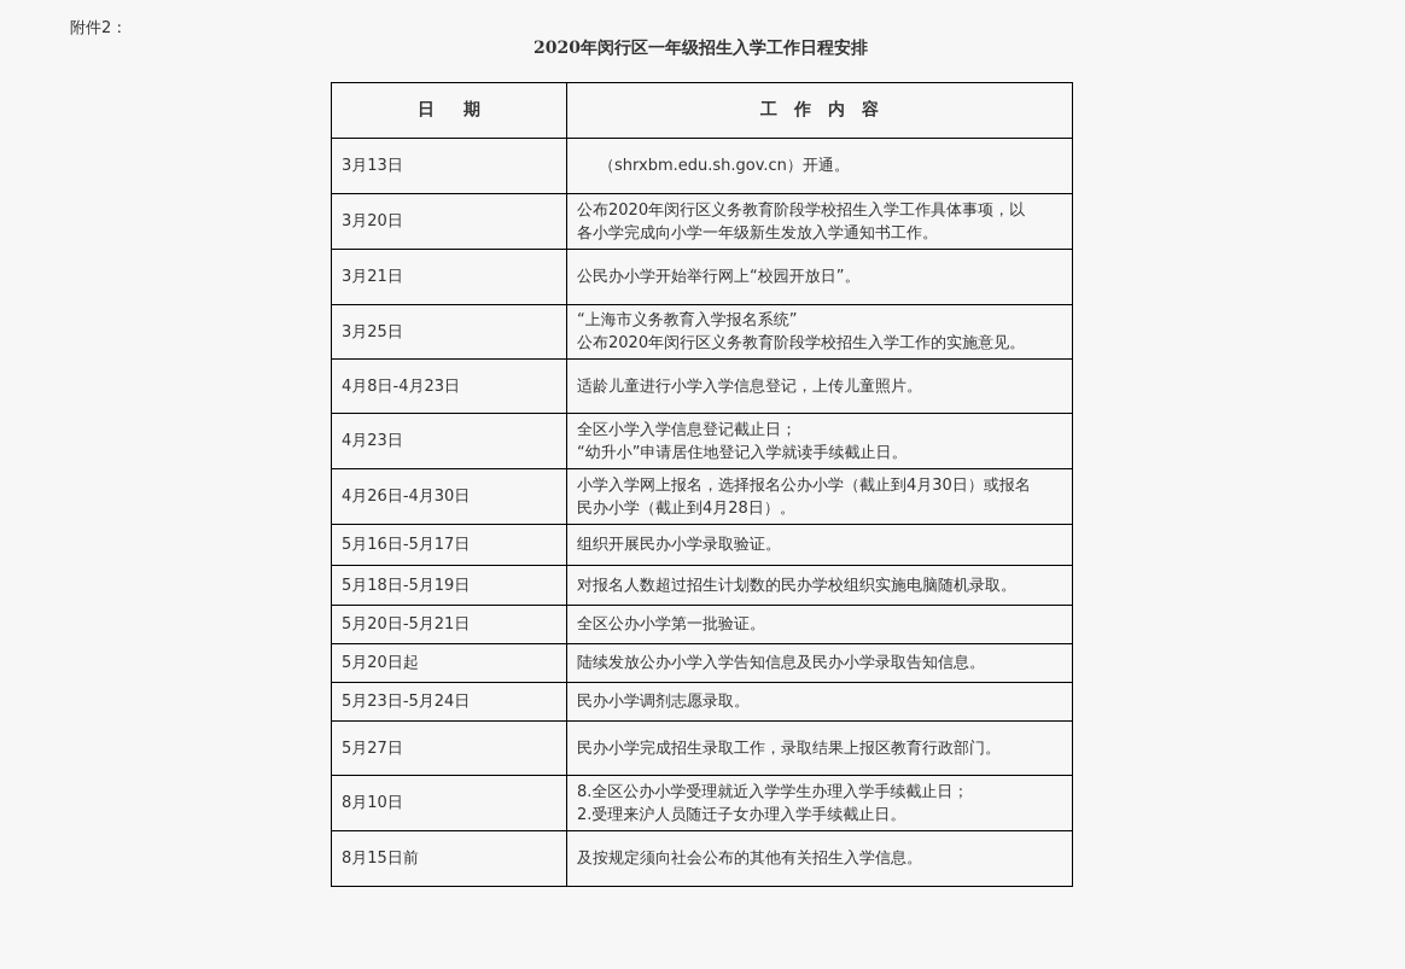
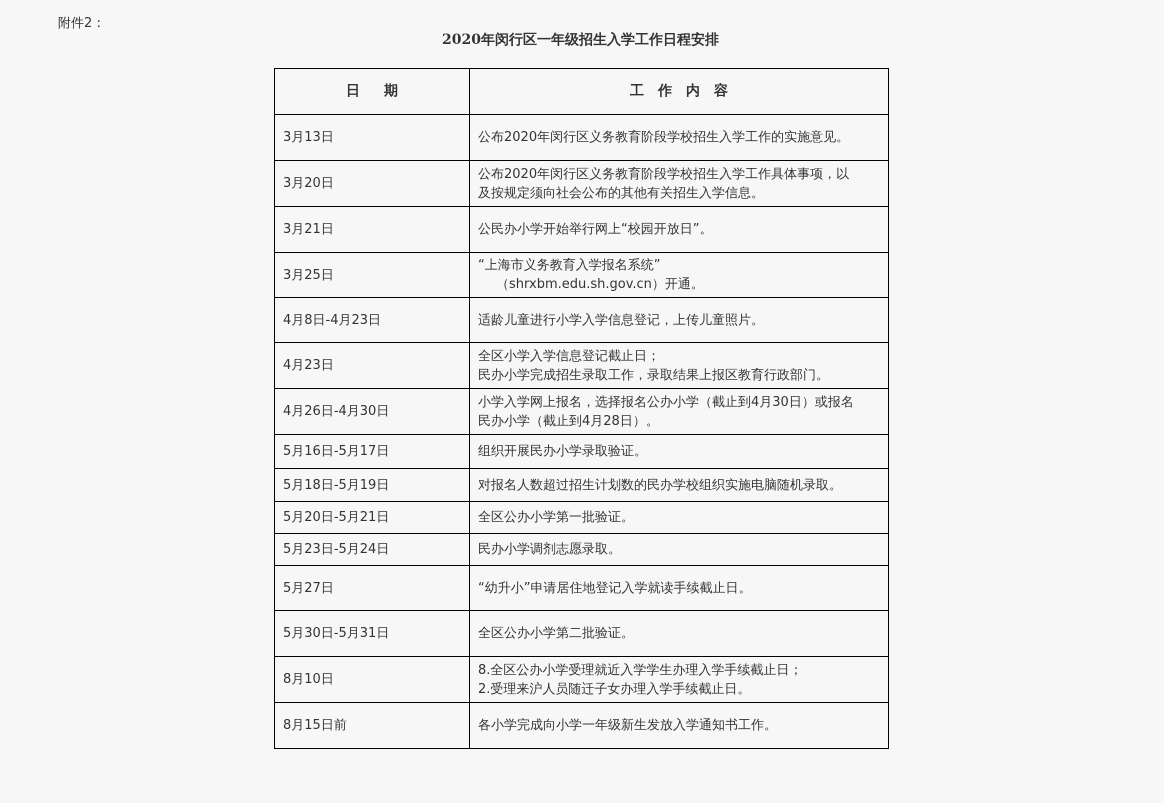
  附件2：
  2020年闵行区一年级招生入学工作日程安排
  日期	工作内容
- 3月13日	（shrxbm.edu.sh.gov.cn）开通。
+ 3月13日	公布2020年闵行区义务教育阶段学校招生入学工作的实施意见。
- 3月20日	公布2020年闵行区义务教育阶段学校招生入学工作具体事项，以各小学完成向小学一年级新生发放入学通知书工作。
+ 3月20日	公布2020年闵行区义务教育阶段学校招生入学工作具体事项，以及按规定须向社会公布的其他有关招生入学信息。
  3月21日	公民办小学开始举行网上“校园开放日”。
- 3月25日	“上海市义务教育入学报名系统”公布2020年闵行区义务教育阶段学校招生入学工作的实施意见。
+ 3月25日	“上海市义务教育入学报名系统”（shrxbm.edu.sh.gov.cn）开通。
  4月8日-4月23日	适龄儿童进行小学入学信息登记，上传儿童照片。
- 4月23日	全区小学入学信息登记截止日；“幼升小”申请居住地登记入学就读手续截止日。
+ 4月23日	全区小学入学信息登记截止日；民办小学完成招生录取工作，录取结果上报区教育行政部门。
  4月26日-4月30日	小学入学网上报名，选择报名公办小学（截止到4月30日）或报名民办小学（截止到4月28日）。
  5月16日-5月17日	组织开展民办小学录取验证。
  5月18日-5月19日	对报名人数超过招生计划数的民办学校组织实施电脑随机录取。
  5月20日-5月21日	全区公办小学第一批验证。
- 5月20日起	陆续发放公办小学入学告知信息及民办小学录取告知信息。
  5月23日-5月24日	民办小学调剂志愿录取。
- 5月27日	民办小学完成招生录取工作，录取结果上报区教育行政部门。
+ 5月27日	“幼升小”申请居住地登记入学就读手续截止日。
+ 5月30日-5月31日	全区公办小学第二批验证。
  8月10日	8.全区公办小学受理就近入学学生办理入学手续截止日；2.受理来沪人员随迁子女办理入学手续截止日。
- 8月15日前	及按规定须向社会公布的其他有关招生入学信息。
+ 8月15日前	各小学完成向小学一年级新生发放入学通知书工作。
